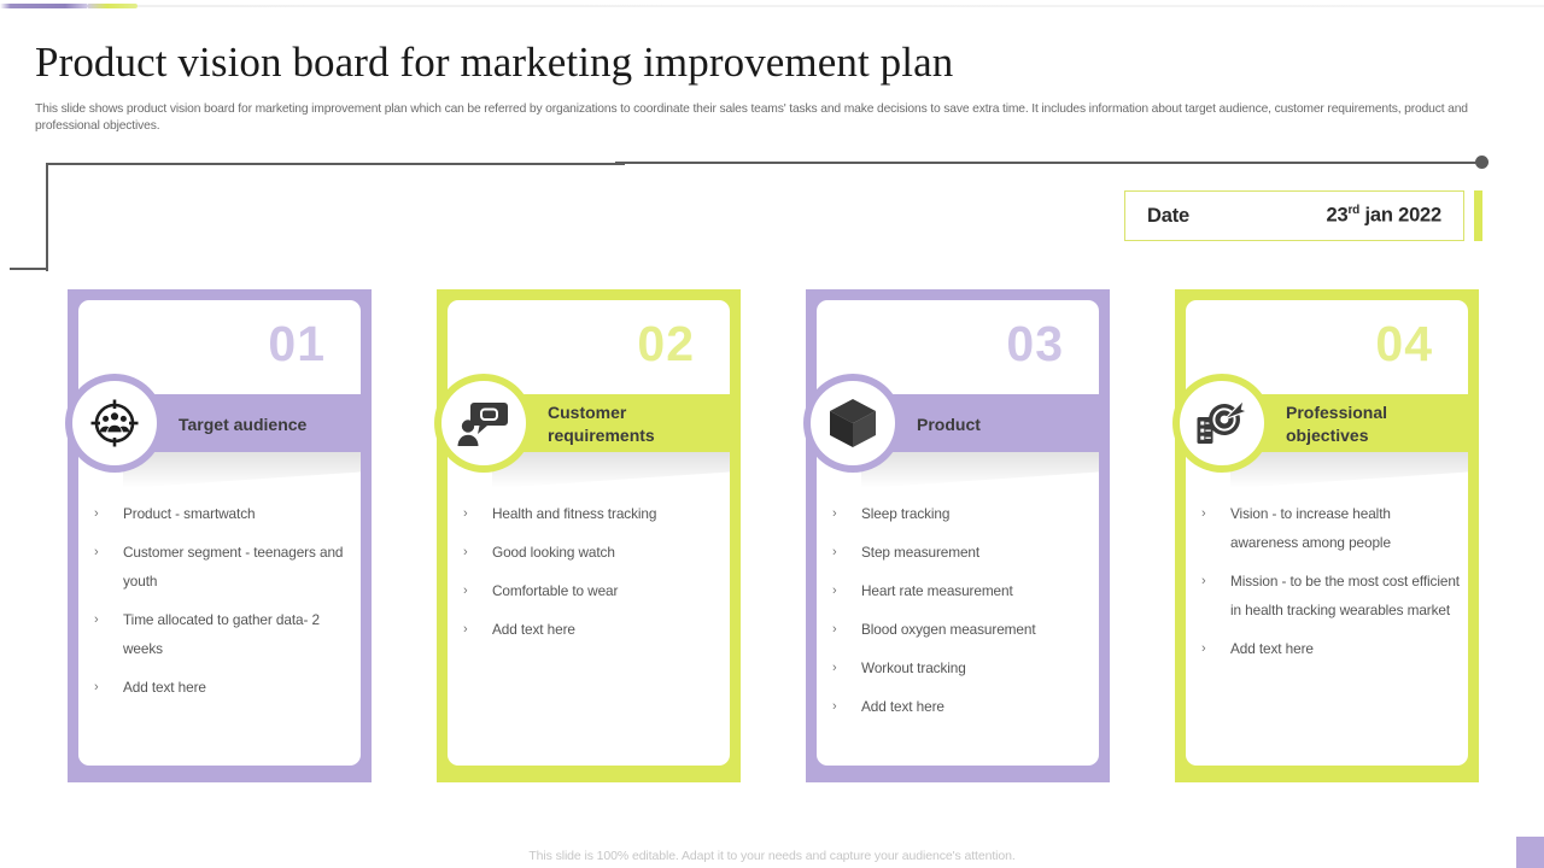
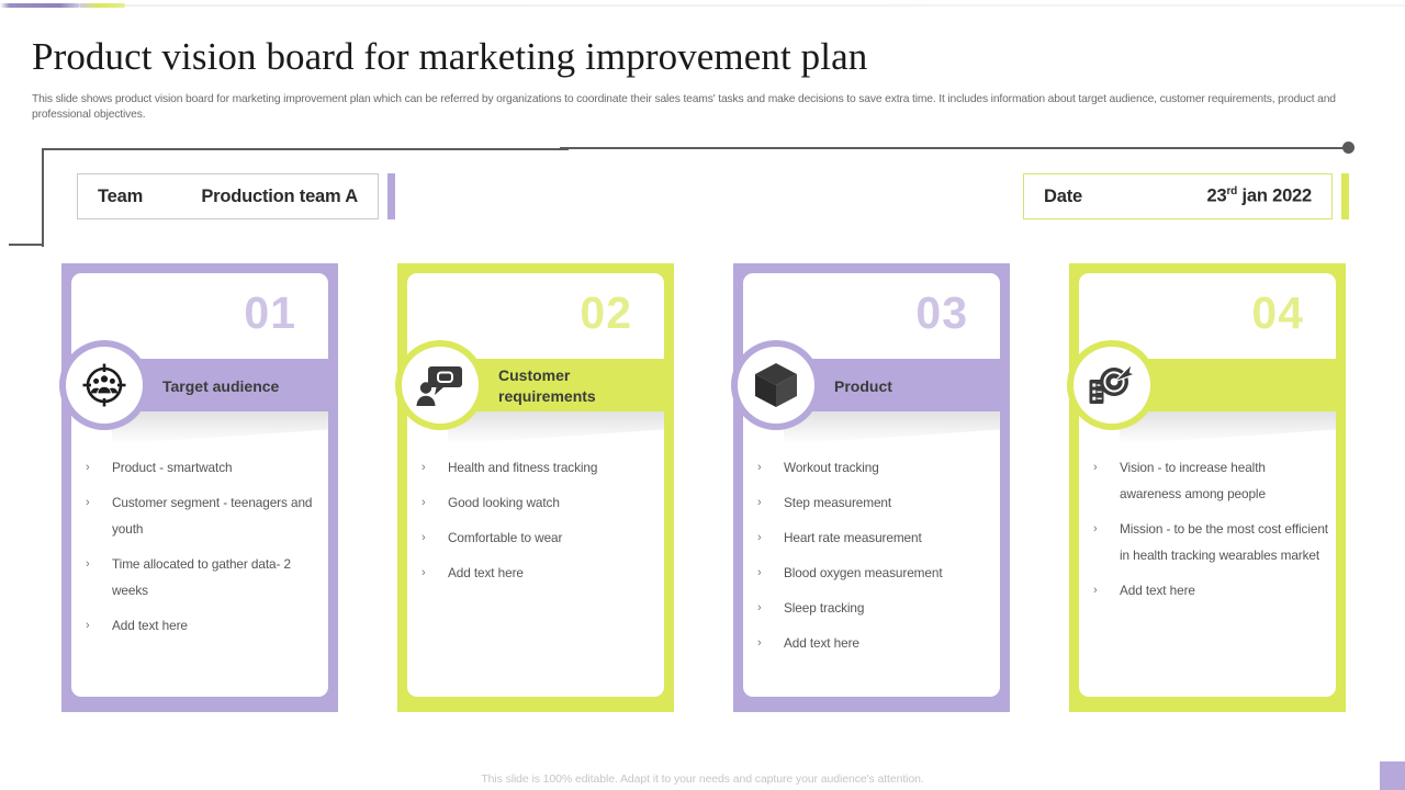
  Product vision board for marketing improvement plan
  This slide shows product vision board for marketing improvement plan which can be referred by organizations to coordinate their sales teams' tasks and make decisions to save extra time. It includes information about target audience, customer requirements, product and professional objectives.
+ Team
+ Production team A
  Date
  23rd jan 2022
  01
  Target audience
  ›
  Product - smartwatch
  ›
  Customer segment - teenagers and youth
  ›
  Time allocated to gather data- 2 weeks
  ›
  Add text here
  02
  Customer requirements
  ›
  Health and fitness tracking
  ›
  Good looking watch
  ›
  Comfortable to wear
  ›
  Add text here
  03
  Product
  ›
- Sleep tracking
+ Workout tracking
  ›
  Step measurement
  ›
  Heart rate measurement
  ›
  Blood oxygen measurement
  ›
- Workout tracking
+ Sleep tracking
  ›
  Add text here
  04
- Professional objectives
  ›
  Vision - to increase health awareness among people
  ›
  Mission - to be the most cost efficient in health tracking wearables market
  ›
  Add text here
  This slide is 100% editable. Adapt it to your needs and capture your audience's attention.
